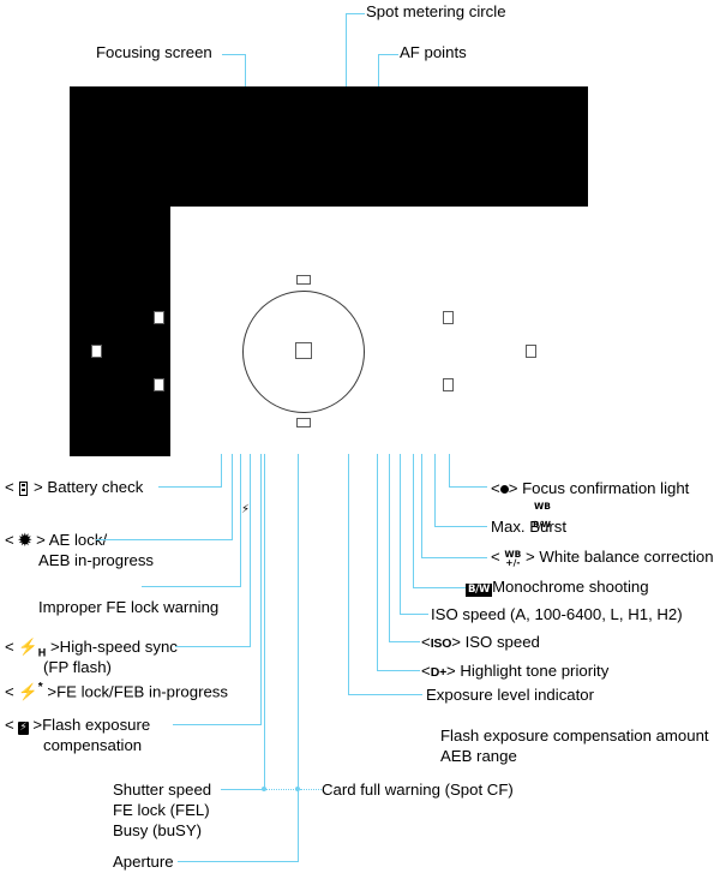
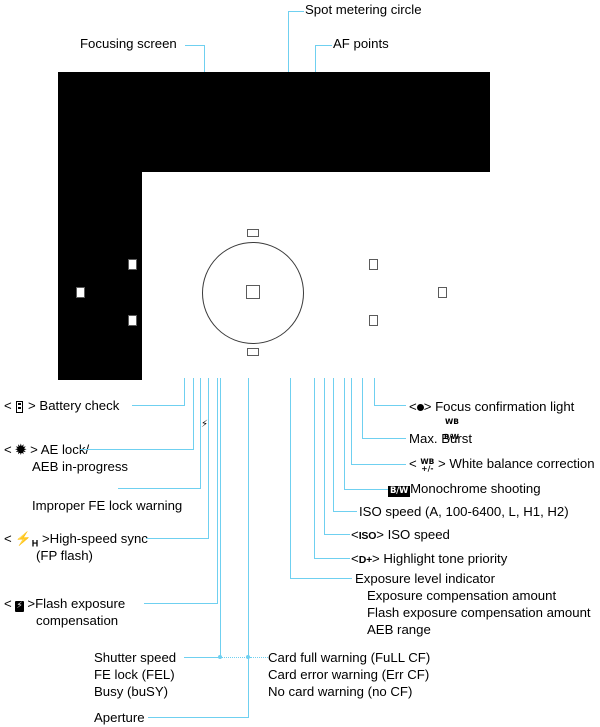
  Spot metering circle
  AF points
  Focusing screen
  ⚡
  ..
  2
  WB
  +/-
  B/W
  < > Battery check
  < ✹ > AE loc
  AEB in-progress
  Improper FE lock warning
  < ⚡H >High-speed sync
  (FP flash)
- < ⚡* >FE lock/FEB in-progress
  < ⚡ >Flash exposure
  compensation
  < > Focus confirmation light
  Max. Burst
  <
  WB
  +/-
  > White balance correction
  B/W Monochrome shooting
  ISO speed (A, 100-6400, L, H1, H2)
  <ISO> ISO speed
  <D+> Highlight tone priority
  Exposure level indicator
+ Exposure compensation amount
  Flash exposure compensation amount
  AEB range
  Shutter speed
  FE lock (FEL)
  Busy (buSY)
  Aperture
- Card full warning (Spot CF)
+ Card full warning (FuLL CF)
+ Card error warning (Err CF)
+ No card warning (no CF)
